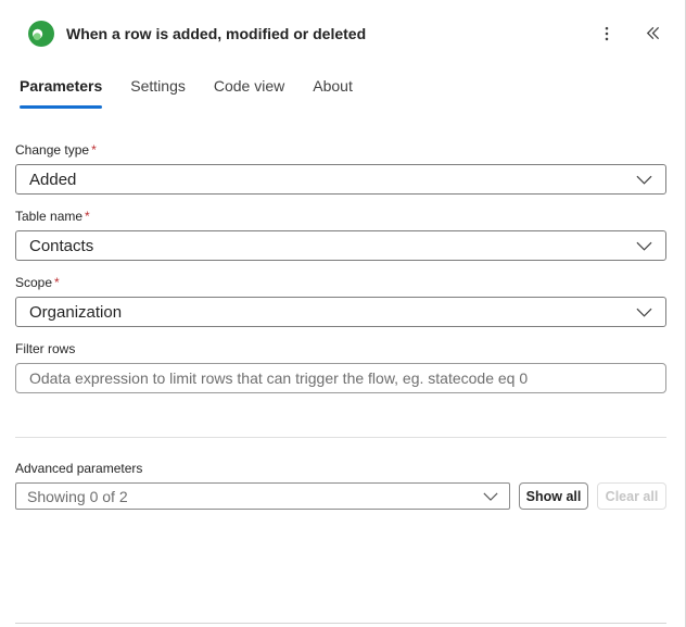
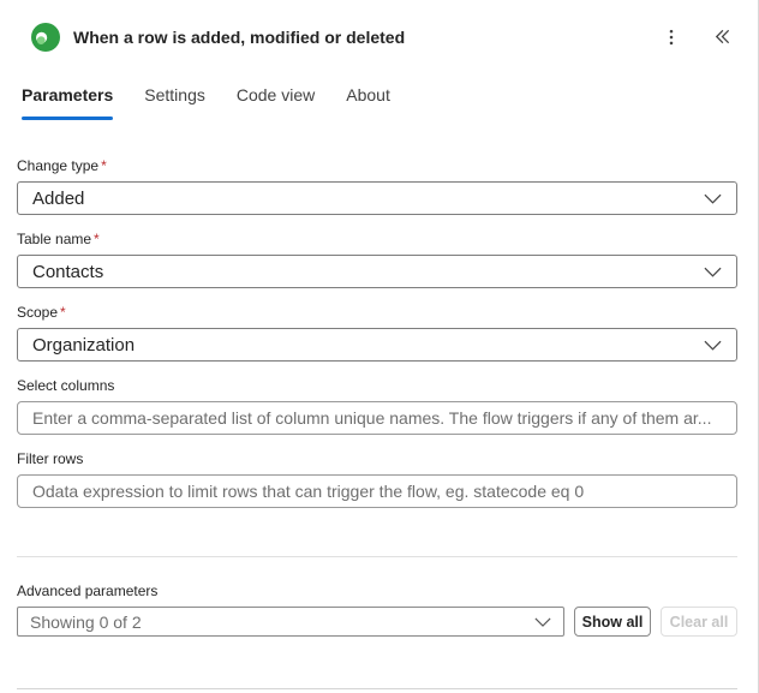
  When a row is added, modified or deleted
  Parameters
  Settings
  Code view
  About
  Change type *
  Added
  Table name *
  Contacts
  Scope *
  Organization
+ Select columns
+ Enter a comma-separated list of column unique names. The flow triggers if any of them ar...
  Filter rows
  Odata expression to limit rows that can trigger the flow, eg. statecode eq 0
  Advanced parameters
  Showing 0 of 2
  Show all
  Clear all
